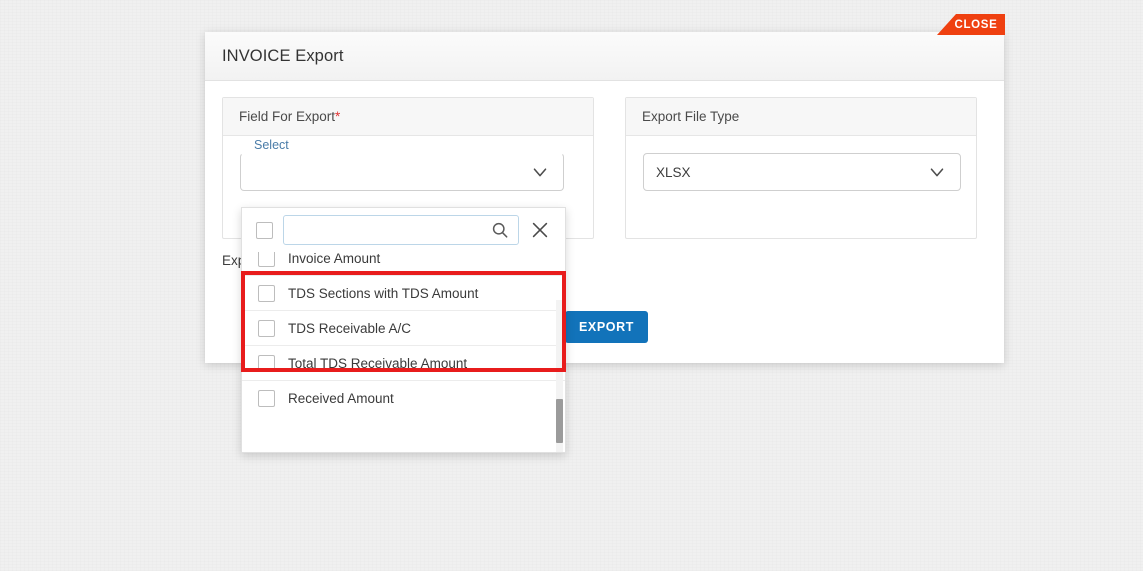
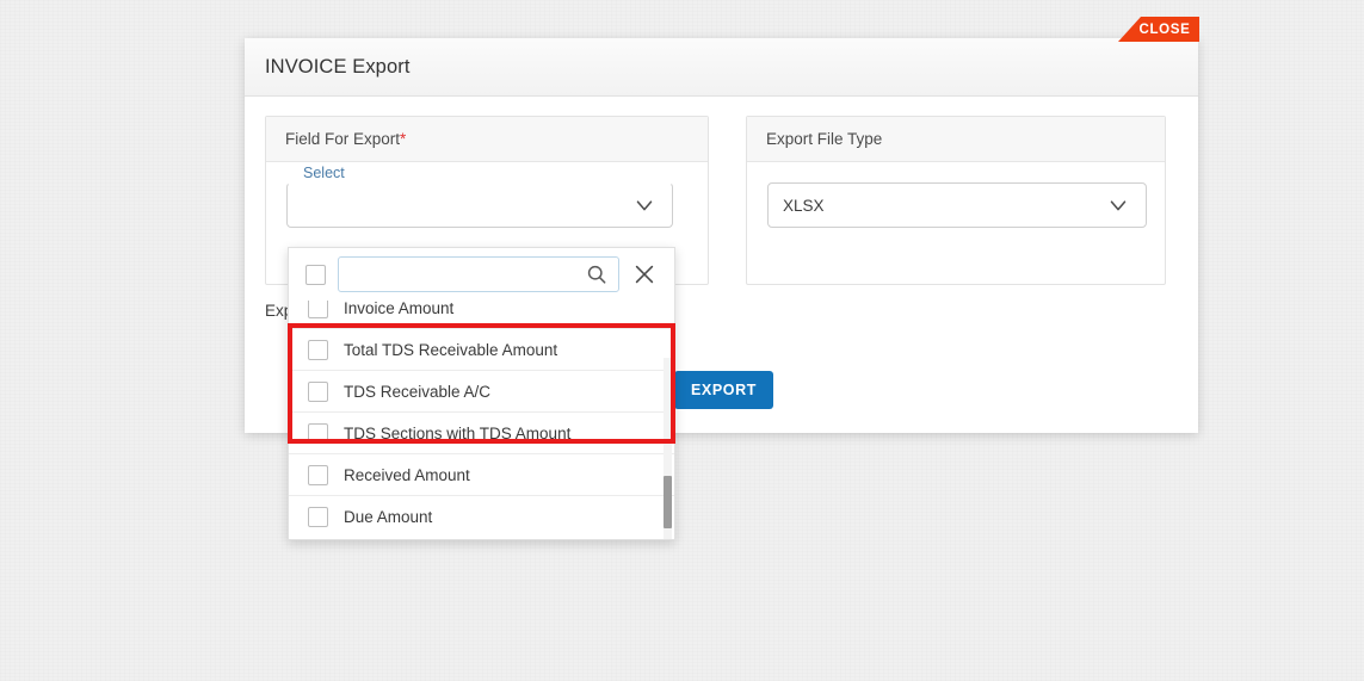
  INVOICE Export
  Field For Export*
  Select
  Export File Type
  XLSX
  EXPORT
  CLOSE
  Invoice Amount
- TDS Sections with TDS Amount
+ Total TDS Receivable Amount
  TDS Receivable A/C
- Total TDS Receivable Amount
+ TDS Sections with TDS Amount
  Received Amount
+ Due Amount
